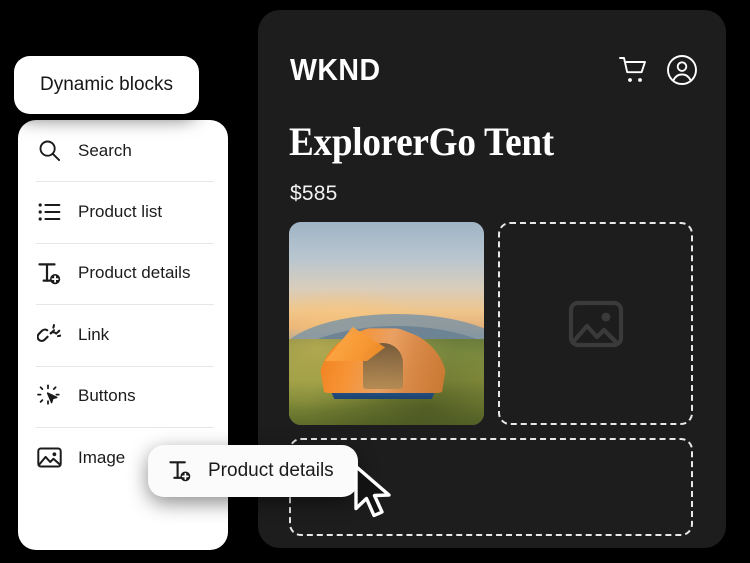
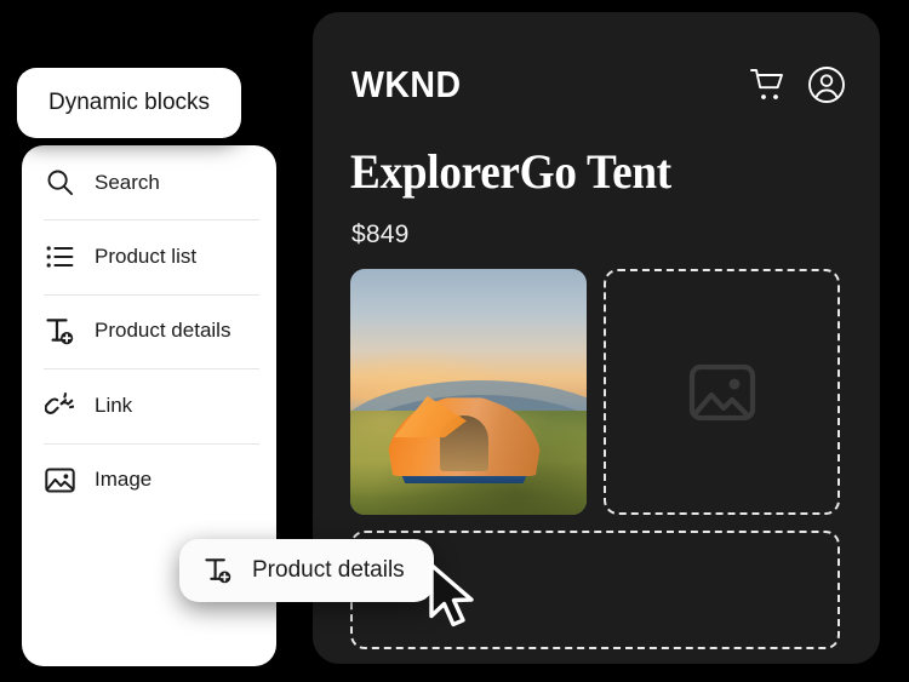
  WKND
  ExplorerGo Tent
- $585
+ $849
  Dynamic blocks
  Search
  Product list
  Product details
  Link
- Buttons
  Image
  Product details
